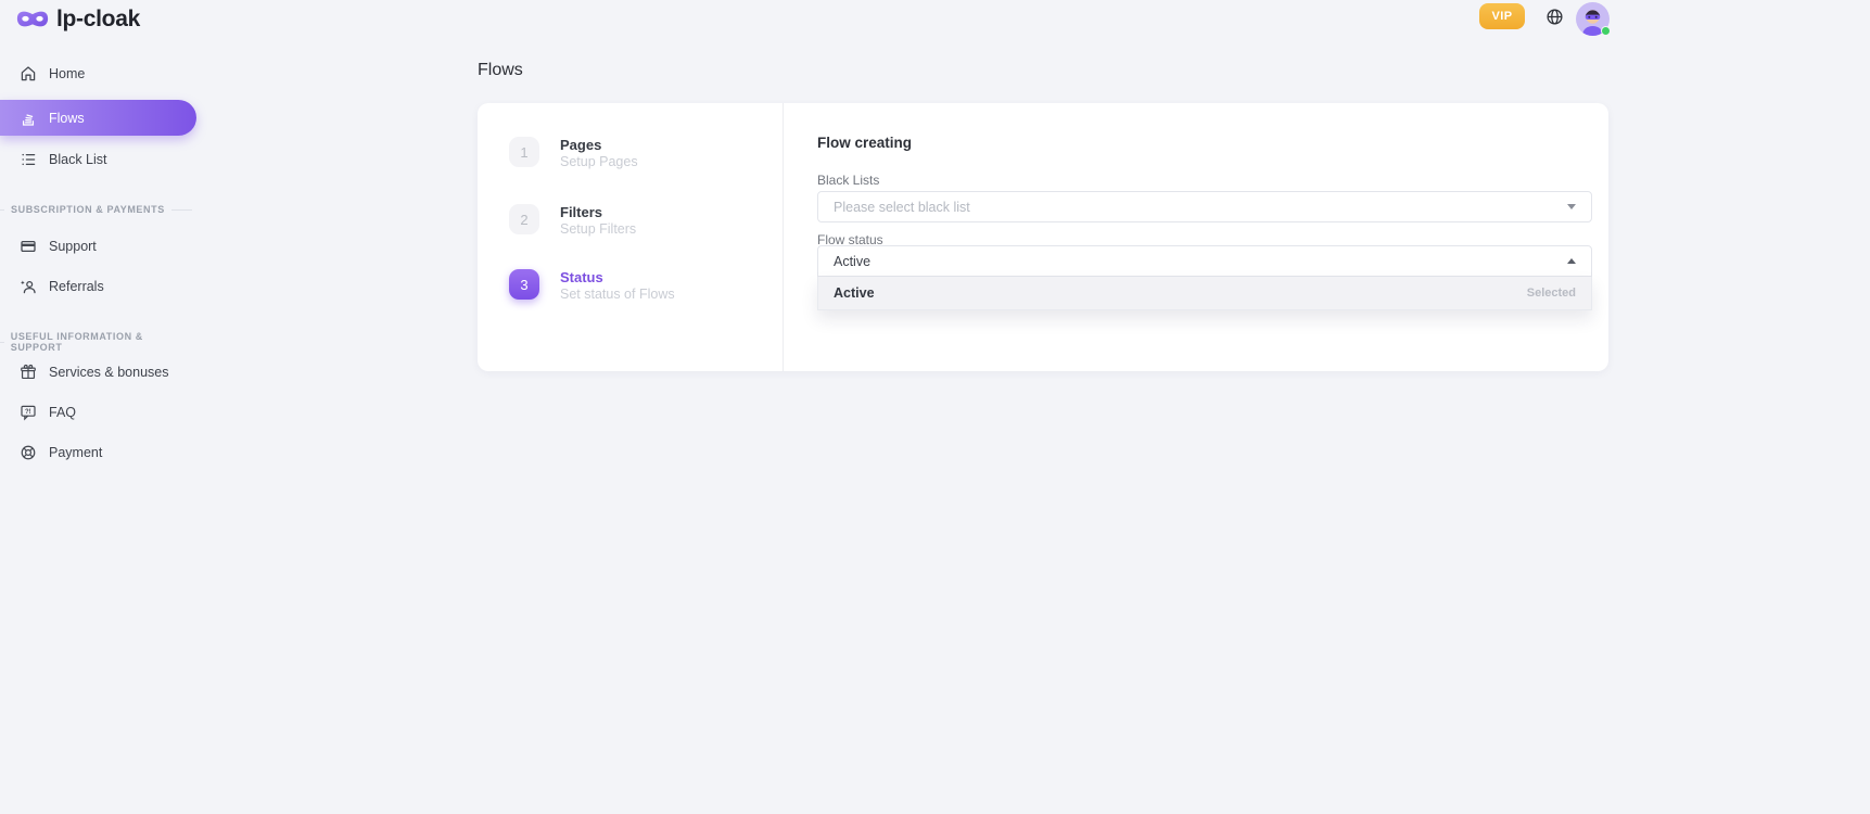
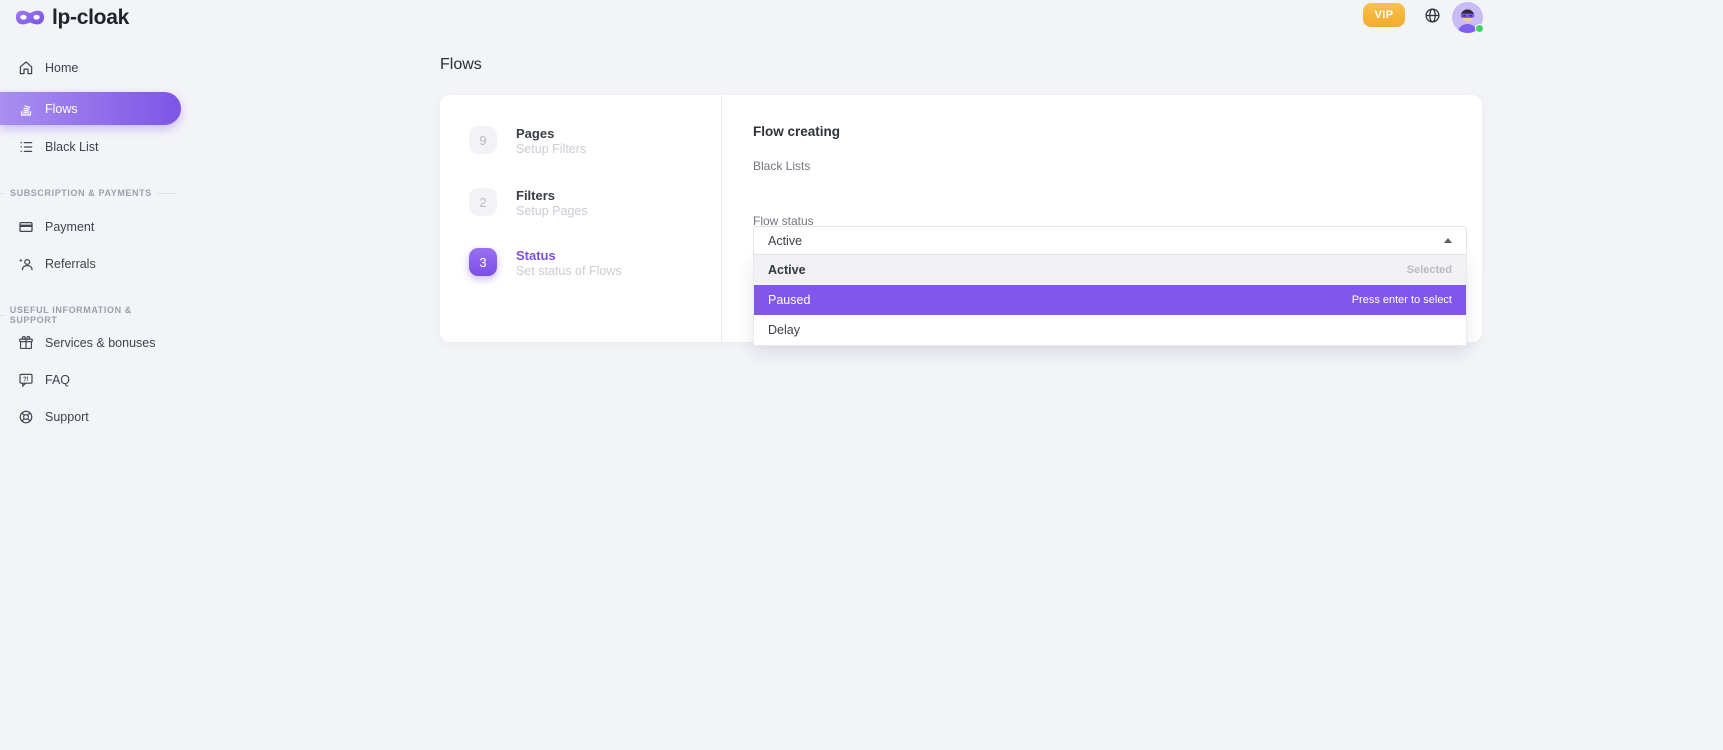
  lp-cloak
  Home
  Flows
  Black List
  SUBSCRIPTION & PAYMENTS
- Support
+ Payment
  Referrals
  USEFUL INFORMATION & SUPPORT
  Services & bonuses
  FAQ
- Payment
+ Support
  VIP
  Flows
- 1
+ 9
  Pages
- Setup Pages
+ Setup Filters
  2
  Filters
- Setup Filters
+ Setup Pages
  3
  Status
  Set status of Flows
  Flow creating
  Black Lists
- Please select black list
  Flow status
  Active
  Active
  Selected
+ Paused
+ Press enter to select
+ Delay
